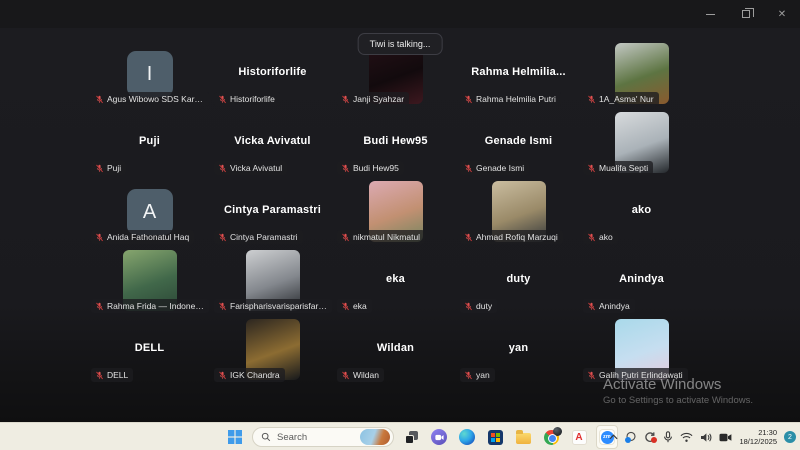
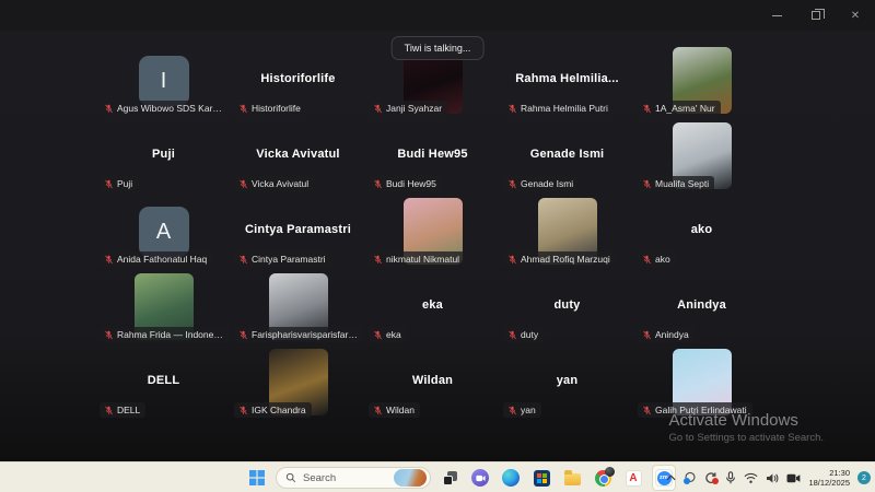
  ✕
  Tiwi is talking...
  I
  Agus Wibowo SDS Kartik
  Historiforlife
  Historiforlife
  Janji Syahzar
  Rahma Helmilia...
  Rahma Helmilia Putri
  1A_Asma' Nur
  Puji
  Puji
  Vicka Avivatul
  Vicka Avivatul
  Budi Hew95
  Budi Hew95
  Genade Ismi
  Genade Ismi
  Mualifa Septi
  A
  Anida Fathonatul Haq
  Cintya Paramastri
  Cintya Paramastri
  nikmatul Nikmatul
  Ahmad Rofiq Marzuqi
  ako
  ako
  Rahma Frida — Indonesia
  Farispharisvarisparisfarisp
  eka
  eka
  duty
  duty
  Anindya
  Anindya
  DELL
  DELL
  IGK Chandra
  Wildan
  Wildan
  yan
  yan
  Galih Putri Erlindawati
  Activate Windows
- Go to Settings to activate Windows.
+ Go to Settings to activate Search.
  Search
  A
  21:30
  18/12/2025
